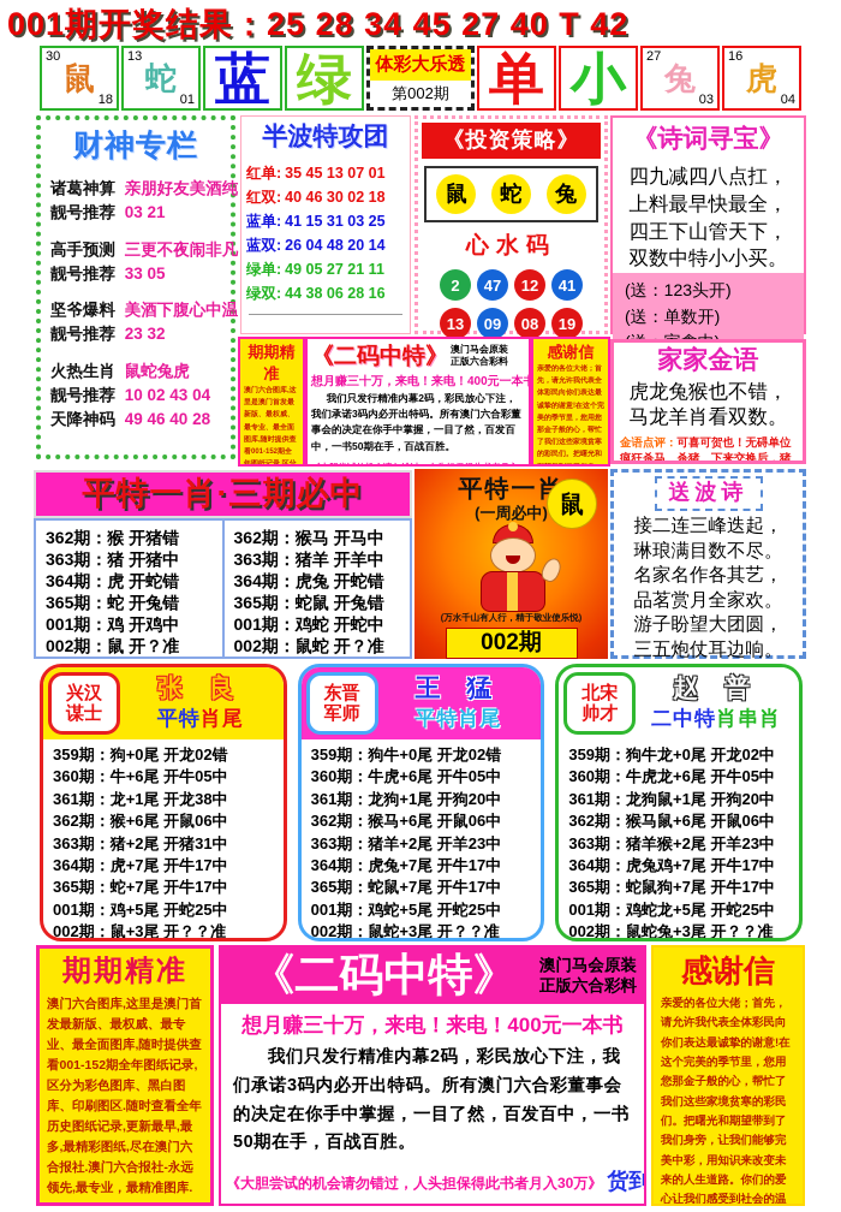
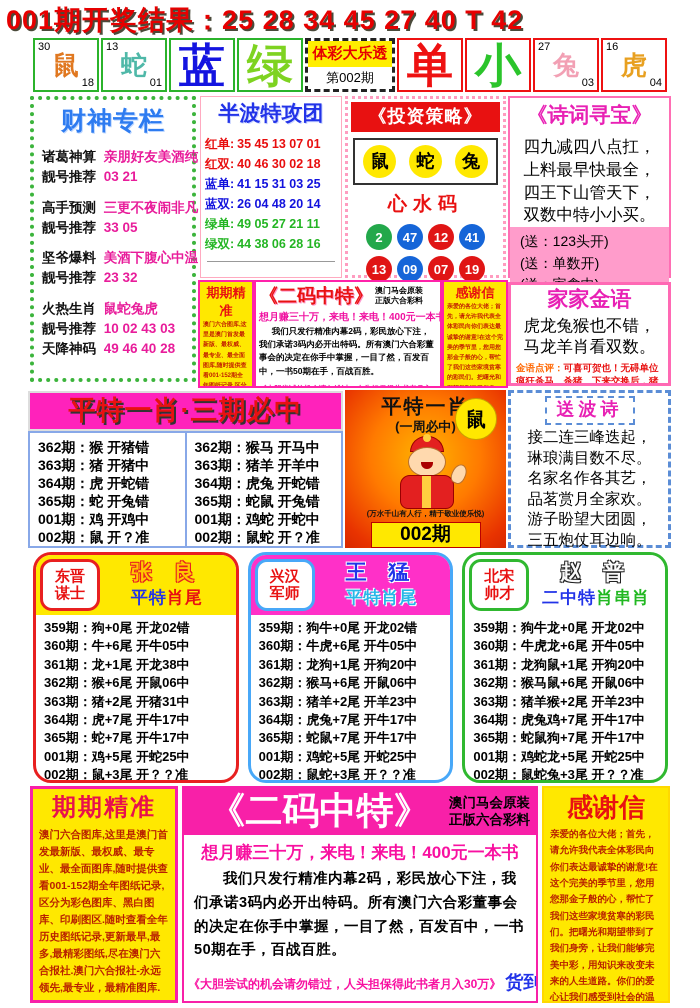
  001期开奖结果：25 28 34 45 27 40 T 42
  30
  鼠
  18
  13
  蛇
  01
  蓝
  绿
  体彩大乐透
  第002期
  单
  小
  27
  兔
  03
  16
  虎
  04
  财神专栏
  诸葛神算 亲朋好友美酒纯
  靓号推荐 03 21
  高手预测 三更不夜闹非凡
  靓号推荐 33 05
  坚爷爆料 美酒下腹心中温
  靓号推荐 23 32
  火热生肖 鼠蛇兔虎
- 靓号推荐 10 02 43 04
+ 靓号推荐 10 02 43 03
  天降神码 49 46 40 28
  半波特攻团
  红单: 35 45 13 07 01
  红双: 40 46 30 02 18
  蓝单: 41 15 31 03 25
  蓝双: 26 04 48 20 14
  绿单: 49 05 27 21 11
  绿双: 44 38 06 28 16
  《投资策略》
  鼠
  蛇
  兔
  心水码
  2
  47
  12
  41
  13
  09
- 08
+ 07
  19
  《诗词寻宝》
  四九减四八点扛，
  上料最早快最全，
  四王下山管天下，
  双数中特小小买。
  (送：123头开)
  (送：单数开)
  期期精准
  《二码中特》
  澳门马会原装
  正版六合彩料
  想月赚三十万，来电！来电！400元一本
  我们只发行精准内幕2码，彩民放心下注，我们承诺3码内必开出特码。所有澳门六合彩董事会的决定在你手中掌握，一目了然，百发百中，一书50期在手，百战百胜。
  感谢信
  家家金语
  虎龙兔猴也不错，
  马龙羊肖看双数。
  平特一肖·三期必中
  362期：猴 开猪错
  363期：猪 开猪中
  364期：虎 开蛇错
  365期：蛇 开兔错
  001期：鸡 开鸡中
  002期：鼠 开？准
  362期：猴马 开马中
  363期：猪羊 开羊中
  364期：虎兔 开蛇错
  365期：蛇鼠 开兔错
  001期：鸡蛇 开蛇中
  002期：鼠蛇 开？准
  平特一
  (一周必中)
  鼠
  (万水千山有人行，精于敬业使乐悦)
  002期
  送波诗
  接二连三峰迭起，
  琳琅满目数不尽。
  名家名作各其艺，
  品茗赏月全家欢。
  游子盼望大团圆，
  三五炮仗耳边响。
- 兴汉
+ 东晋
  谋士
  张 良
  平特肖尾
  359期：狗+0尾 开龙02错
  360期：牛+6尾 开牛05中
  361期：龙+1尾 开龙38中
  362期：猴+6尾 开鼠06中
  363期：猪+2尾 开猪31中
  364期：虎+7尾 开牛17中
  365期：蛇+7尾 开牛17中
  001期：鸡+5尾 开蛇25中
  002期：鼠+3尾 开？？准
- 东晋
+ 兴汉
  军师
  王 猛
  平特肖尾
  359期：狗牛+0尾 开龙02错
  360期：牛虎+6尾 开牛05中
  361期：龙狗+1尾 开狗20中
  362期：猴马+6尾 开鼠06中
  363期：猪羊+2尾 开羊23中
  364期：虎兔+7尾 开牛17中
  365期：蛇鼠+7尾 开牛17中
  001期：鸡蛇+5尾 开蛇25中
  002期：鼠蛇+3尾 开？？准
  北宋
  帅才
  赵 普
  二中特肖串肖
  359期：狗牛龙+0尾 开龙02中
  360期：牛虎龙+6尾 开牛05中
  361期：龙狗鼠+1尾 开狗20中
  362期：猴马鼠+6尾 开鼠06中
  363期：猪羊猴+2尾 开羊23中
  364期：虎兔鸡+7尾 开牛17中
  365期：蛇鼠狗+7尾 开牛17中
  001期：鸡蛇龙+5尾 开蛇25中
  002期：鼠蛇兔+3尾 开？？准
  期期精准
  澳门六合图库,这里是澳门首发最新版、最权威、最专业、最全面图库,随时提供查看001-152期全年图纸记录,区分为彩色图库、黑白图库、印刷图区.随时查看全年历史图纸记录,更新最早,最多,最精彩图纸,尽在澳门六合报社.澳门六合报社-永远领先,最专业，最精准图库.
  《二码中特》
  澳门马会原装
  正版六合彩料
  想月赚三十万，来电！来电！400元一本书
  我们只发行精准内幕2码，彩民放心下注，我们承诺3码内必开出特码。所有澳门六合彩董事会的决定在你手中掌握，一目了然，百发百中，一书50期在手，百战百胜。
  《大胆尝试的机会请勿错过，人头担保得此书者月入30万》 货到
  感谢信
  亲爱的各位大佬；首先，请允许我代表全体彩民向你们表达最诚挚的谢意!在这个完美的季节里，您用您那金子般的心，帮忙了我们这些家境贫寒的彩民们。把曙光和期望带到了我们身旁，让我们能够完美中彩，用知识来改变未来的人生道路。你们的爱心让我们感受到社会的温
